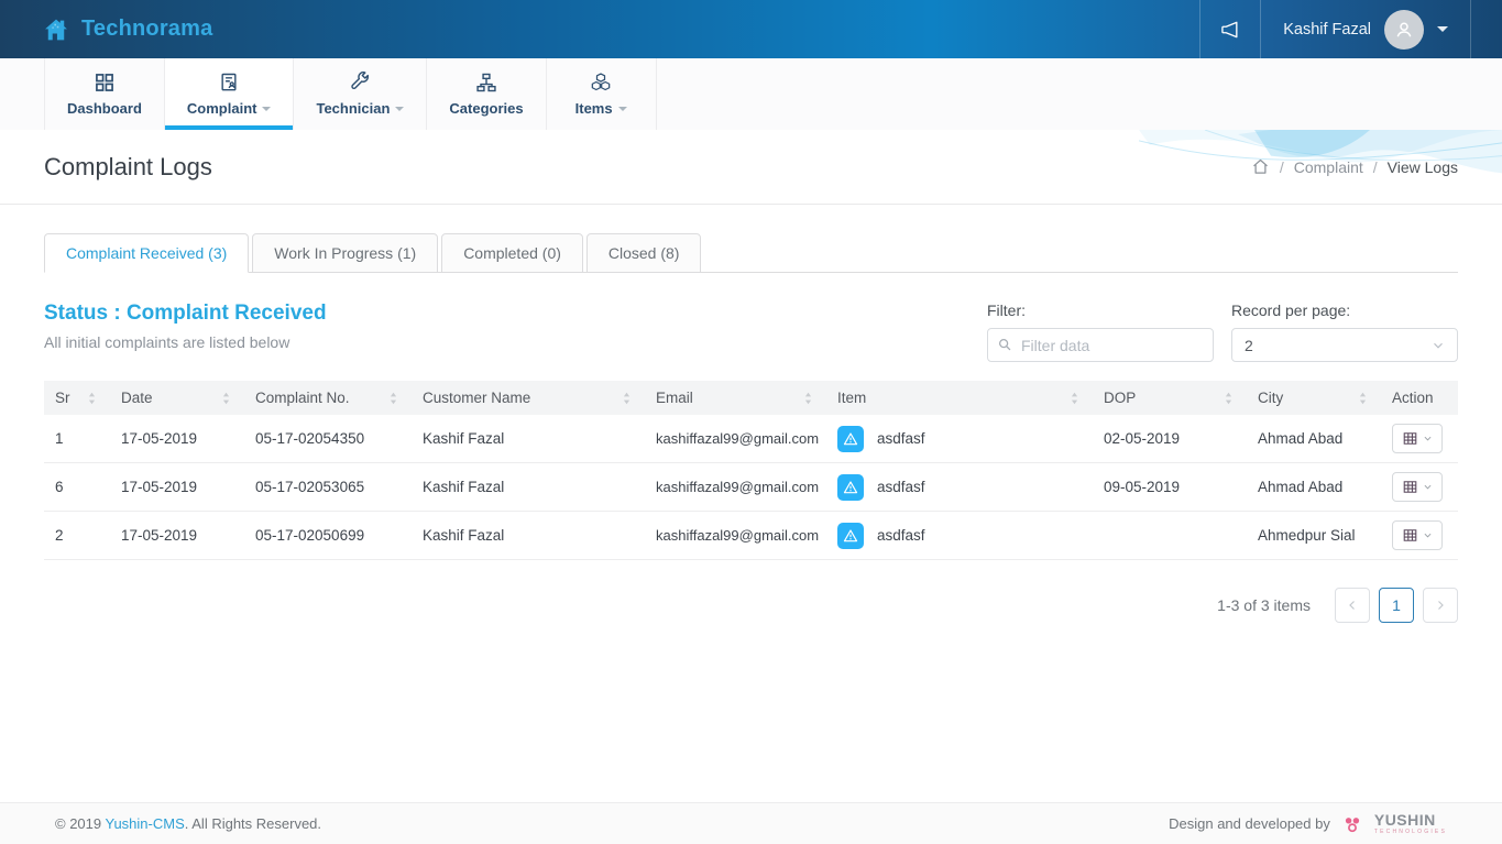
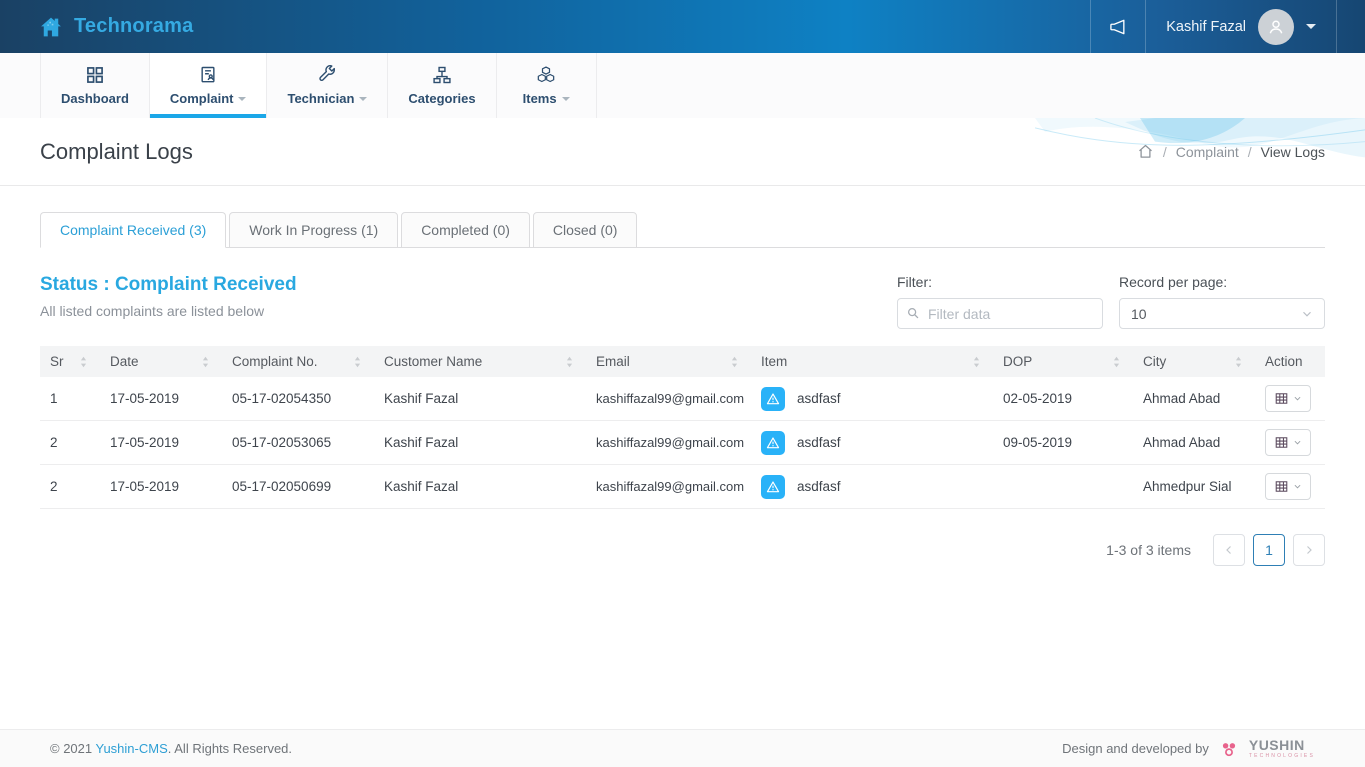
  Technorama
  Kashif Fazal
  Dashboard
  Complaint
  Technician
  Categories
  Items
  Complaint Logs
  /
  Complaint
  /
  View Logs
  Complaint Received (3)
  Work In Progress (1)
  Completed (0)
- Closed (8)
+ Closed (0)
  Status : Complaint Received
- All initial complaints are listed below
+ All listed complaints are listed below
  Filter:
  Filter data
  Record per page:
- 2
+ 10
  Sr	Date	Complaint No.	Customer Name	Email	Item	DOP	City	Action
  1	17-05-2019	05-17-02054350	Kashif Fazal	kashiffazal99@gmail.com	asdfasf	02-05-2019	Ahmad Abad
- 6	17-05-2019	05-17-02053065	Kashif Fazal	kashiffazal99@gmail.com	asdfasf	09-05-2019	Ahmad Abad
+ 2	17-05-2019	05-17-02053065	Kashif Fazal	kashiffazal99@gmail.com	asdfasf	09-05-2019	Ahmad Abad
  2	17-05-2019	05-17-02050699	Kashif Fazal	kashiffazal99@gmail.com	asdfasf		Ahmedpur Sial
  1-3 of 3 items
  1
- © 2019 Yushin-CMS. All Rights Reserved.
+ © 2021 Yushin-CMS. All Rights Reserved.
  Design and developed by
  YUSHIN
